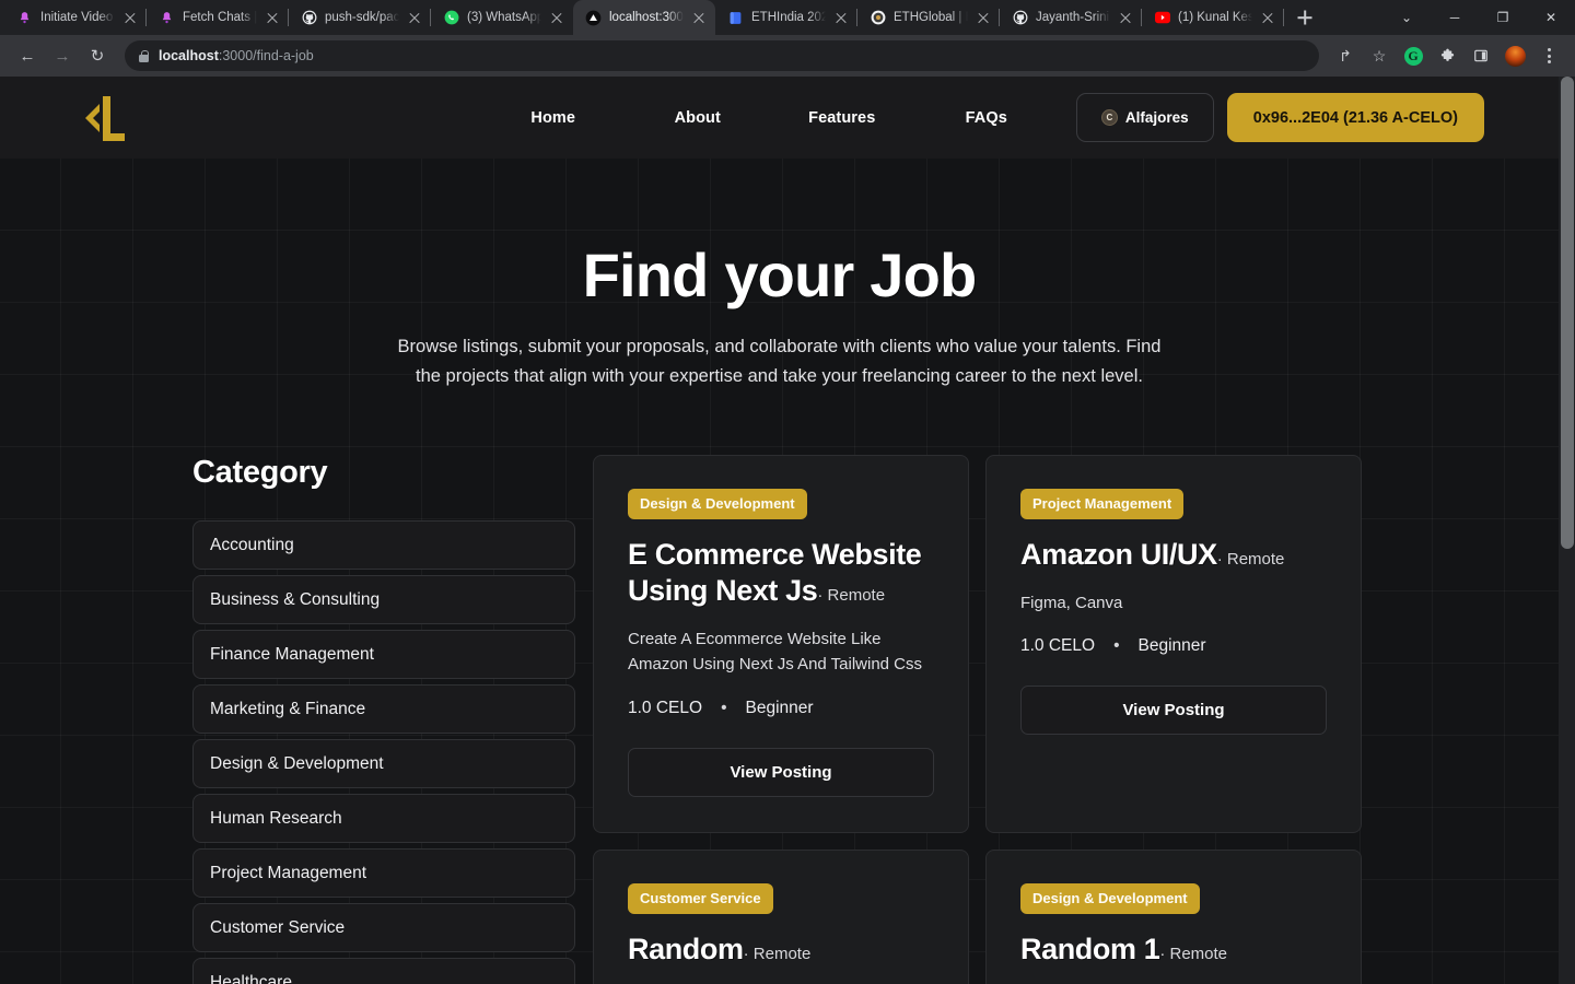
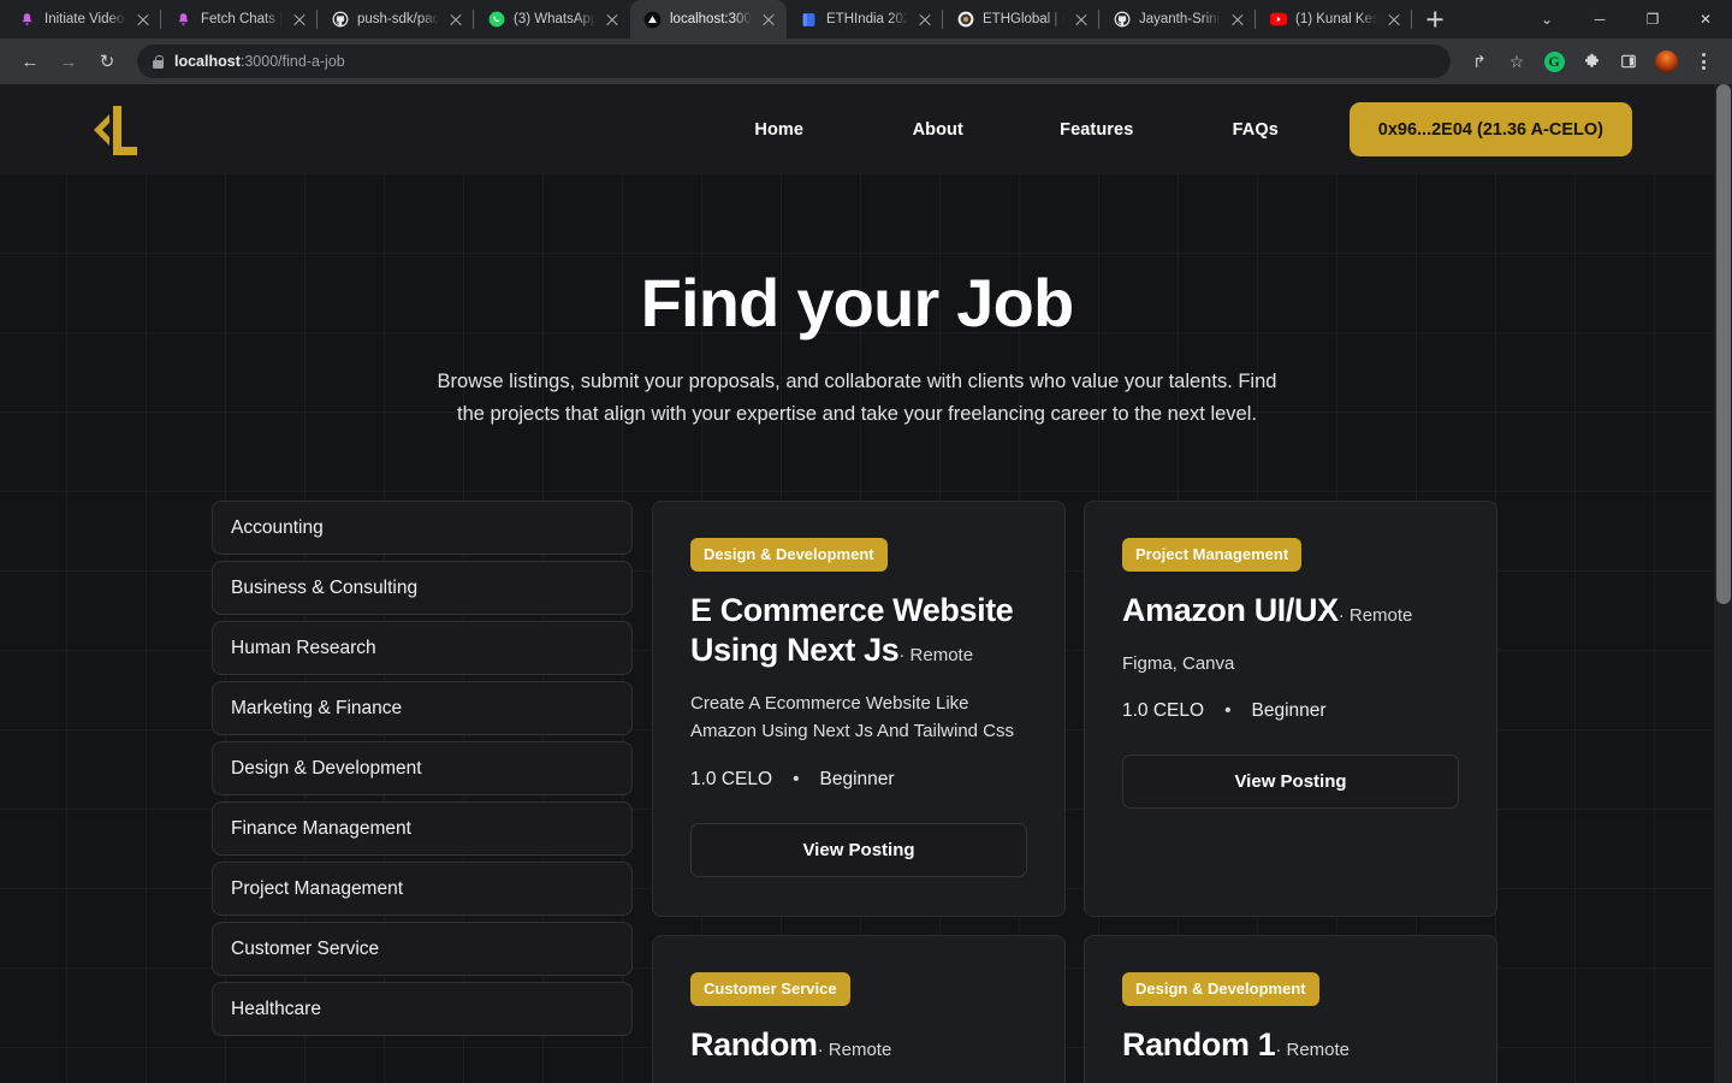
  Initiate Video
  Fetch Chats |
  push-sdk/pac
  (3) WhatsApp
  localhost:300
  ETHIndia 202
  ETHGlobal |
  Jayanth-Srini
  (1) Kunal Kes
  ⌄
  ─
  ❐
  ✕
  ←
  →
  ↻
  localhost:3000/find-a-job
  ↱
  ☆
  G
  Home
  About
  Features
  FAQs
- C
- Alfajores
  0x96...2E04 (21.36 A-CELO)
  Find your Job
  Browse listings, submit your proposals, and collaborate with clients who value your talents. Find the projects that align with your expertise and take your freelancing career to the next level.
- Category
  Accounting
  Business & Consulting
- Finance Management
+ Human Research
  Marketing & Finance
  Design & Development
- Human Research
+ Finance Management
  Project Management
  Customer Service
  Healthcare
  Design & Development
  E Commerce Website Using Next Js· Remote
  Create A Ecommerce Website Like Amazon Using Next Js And Tailwind Css
  1.0 CELO
  •
  Beginner
  View Posting
  Project Management
  Amazon UI/UX· Remote
  Figma, Canva
  1.0 CELO
  •
  Beginner
  View Posting
  Customer Service
  Random· Remote
  Design & Development
  Random 1· Remote
